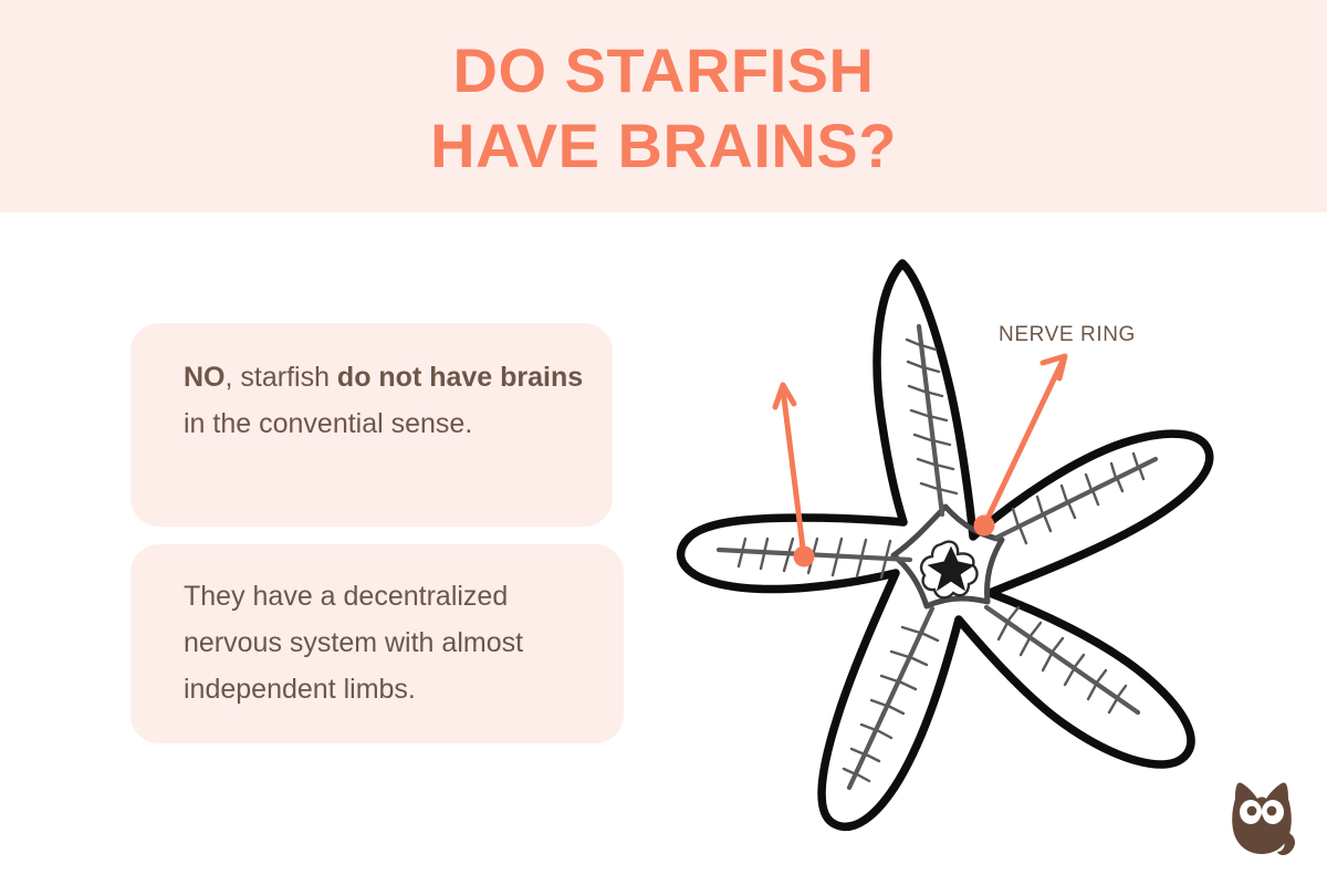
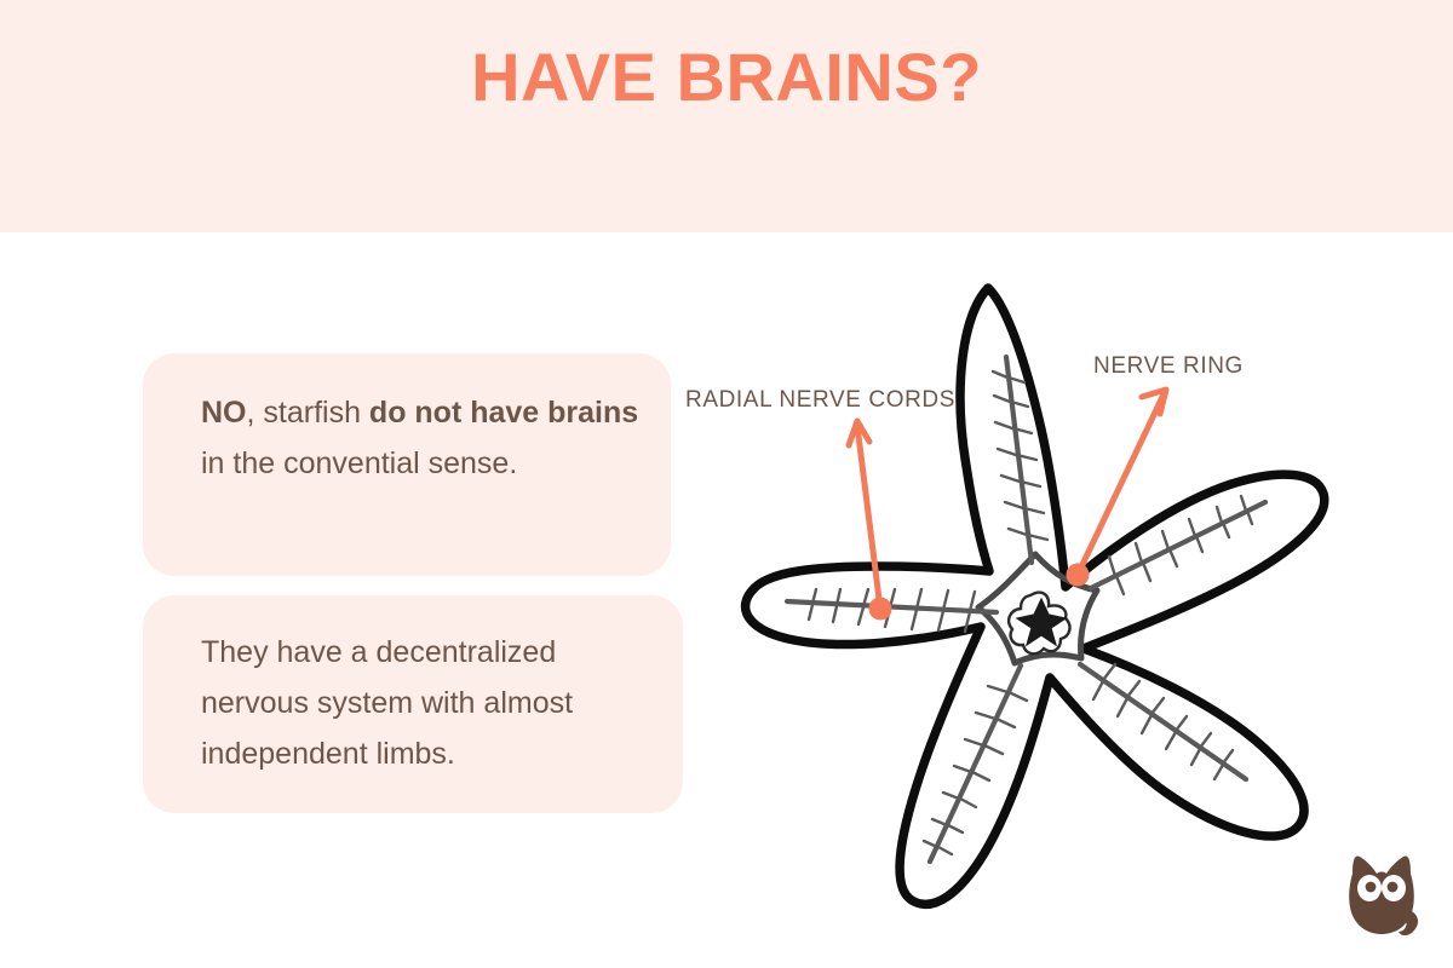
- DO STARFISH
  HAVE BRAINS?
  NO, starfish do not have brains in the convential sense.
  They have a decentralized nervous system with almost independent limbs.
+ RADIAL NERVE CORDS
  NERVE RING
